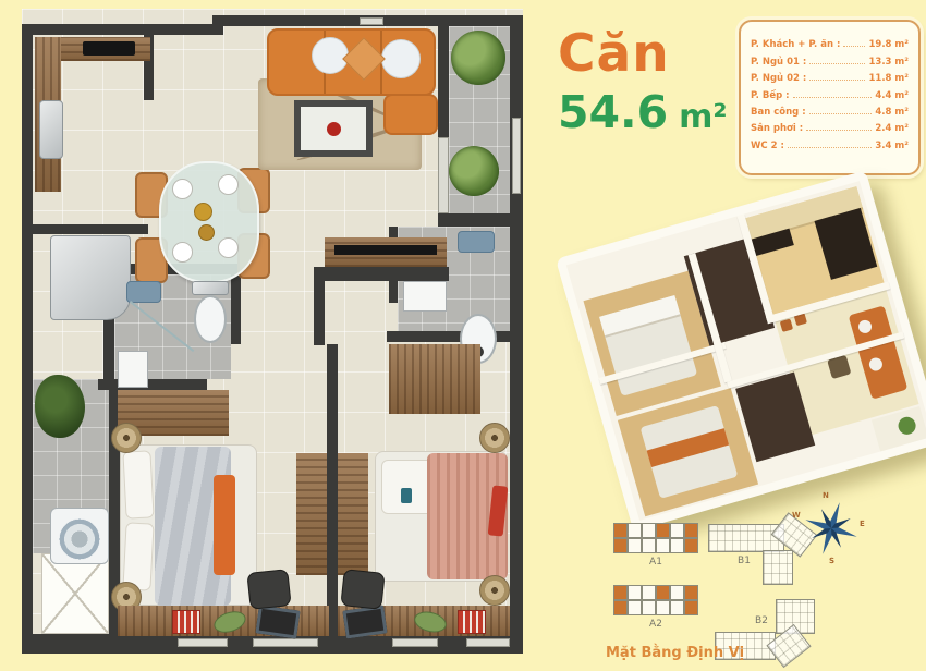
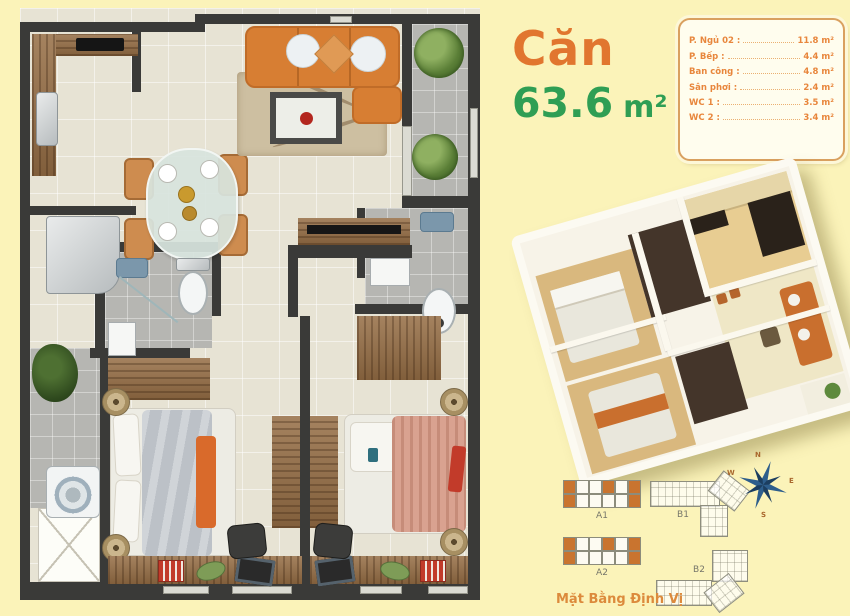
  Căn
- 54.6 m²
+ 63.6 m²
- P. Khách + P. ăn :
- 19.8 m²
- P. Ngủ 01 :
- 13.3 m²
  P. Ngủ 02 :
  11.8 m²
  P. Bếp :
  4.4 m²
  Ban công :
  4.8 m²
  Sân phơi :
  2.4 m²
+ WC 1 :
+ 3.5 m²
  WC 2 :
  3.4 m²
  A1
  B1
  A2
  B2
  N
  E
  S
  W
  Mặt Bằng Định Vị
